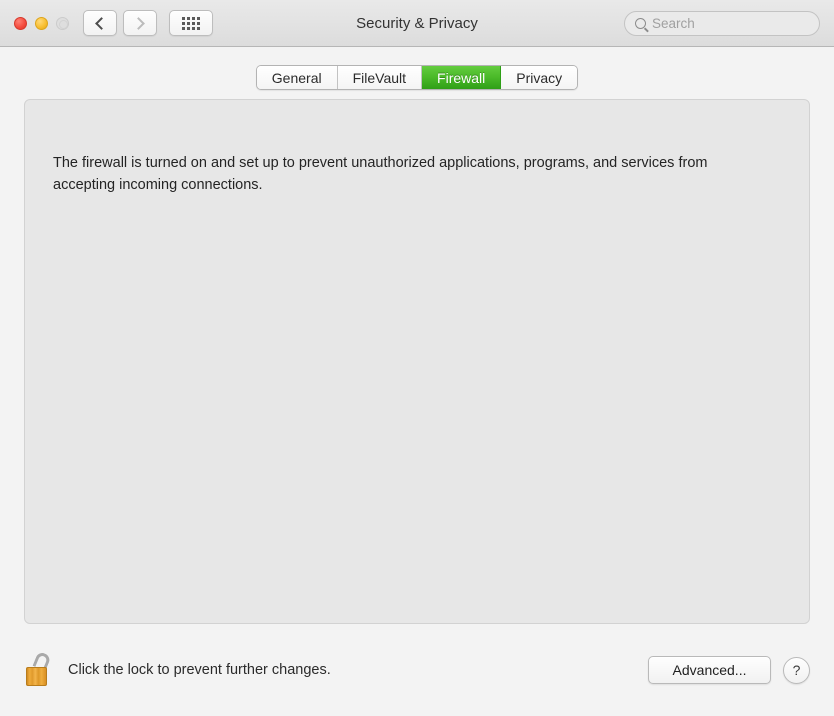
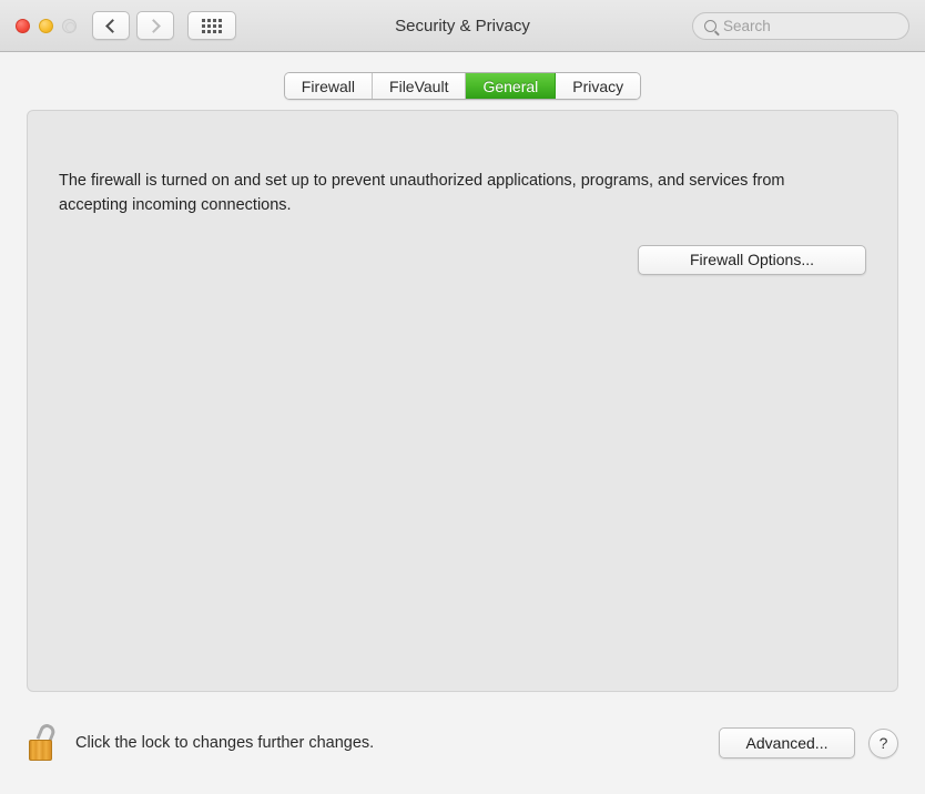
  Security & Privacy
  Search
- General
+ Firewall
  FileVault
- Firewall
+ General
  Privacy
  The firewall is turned on and set up to prevent unauthorized applications, programs, and services from accepting incoming connections.
+ Firewall Options...
- Click the lock to prevent further changes.
+ Click the lock to changes further changes.
  Advanced...
  ?
